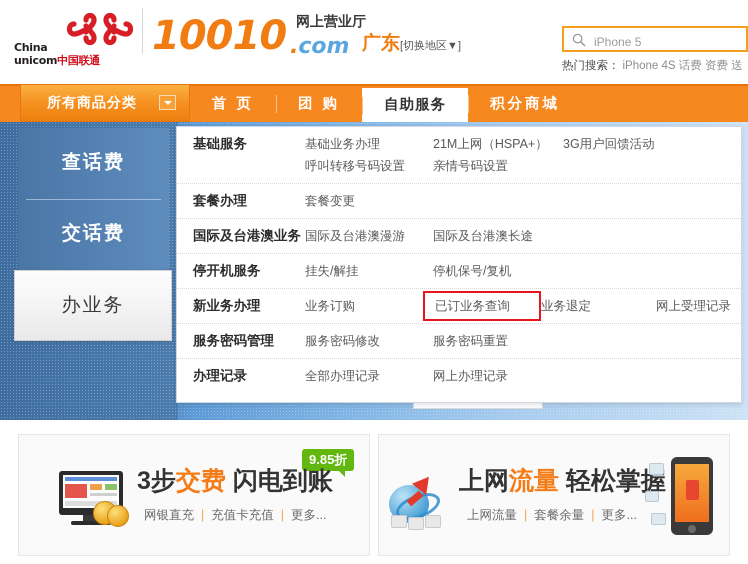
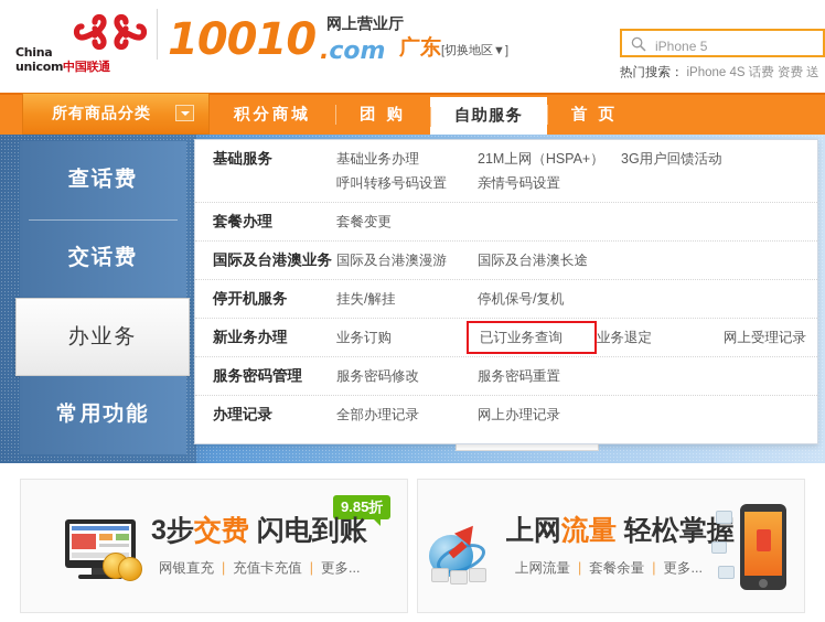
  China
  unicom中国联通
  10010
  网上营业厅
  .com
  广东
  [切换地区▼]
  iPhone 5
  热门搜索： iPhone 4S 话费 资费 送
  所有商品分类
- 首 页
+ 积分商城
  团 购
  自助服务
- 积分商城
+ 首 页
  查话费
  交话费
  办业务
+ 常用功能
  基础服务
  基础业务办理
  21M上网（HSPA+）
  3G用户回馈活动
  呼叫转移号码设置
  亲情号码设置
  套餐办理
  套餐变更
  国际及台港澳业务
  国际及台港澳漫游
  国际及台港澳长途
  停开机服务
  挂失/解挂
  停机保号/复机
  新业务办理
  业务订购
  已订业务查询
  业务退定
  网上受理记录
  服务密码管理
  服务密码修改
  服务密码重置
  办理记录
  全部办理记录
  网上办理记录
  9.85折
  3步交费 闪电到账
  网银直充 | 充值卡充值 | 更多...
  上网流量 轻松掌握
  上网流量 | 套餐余量 | 更多...
